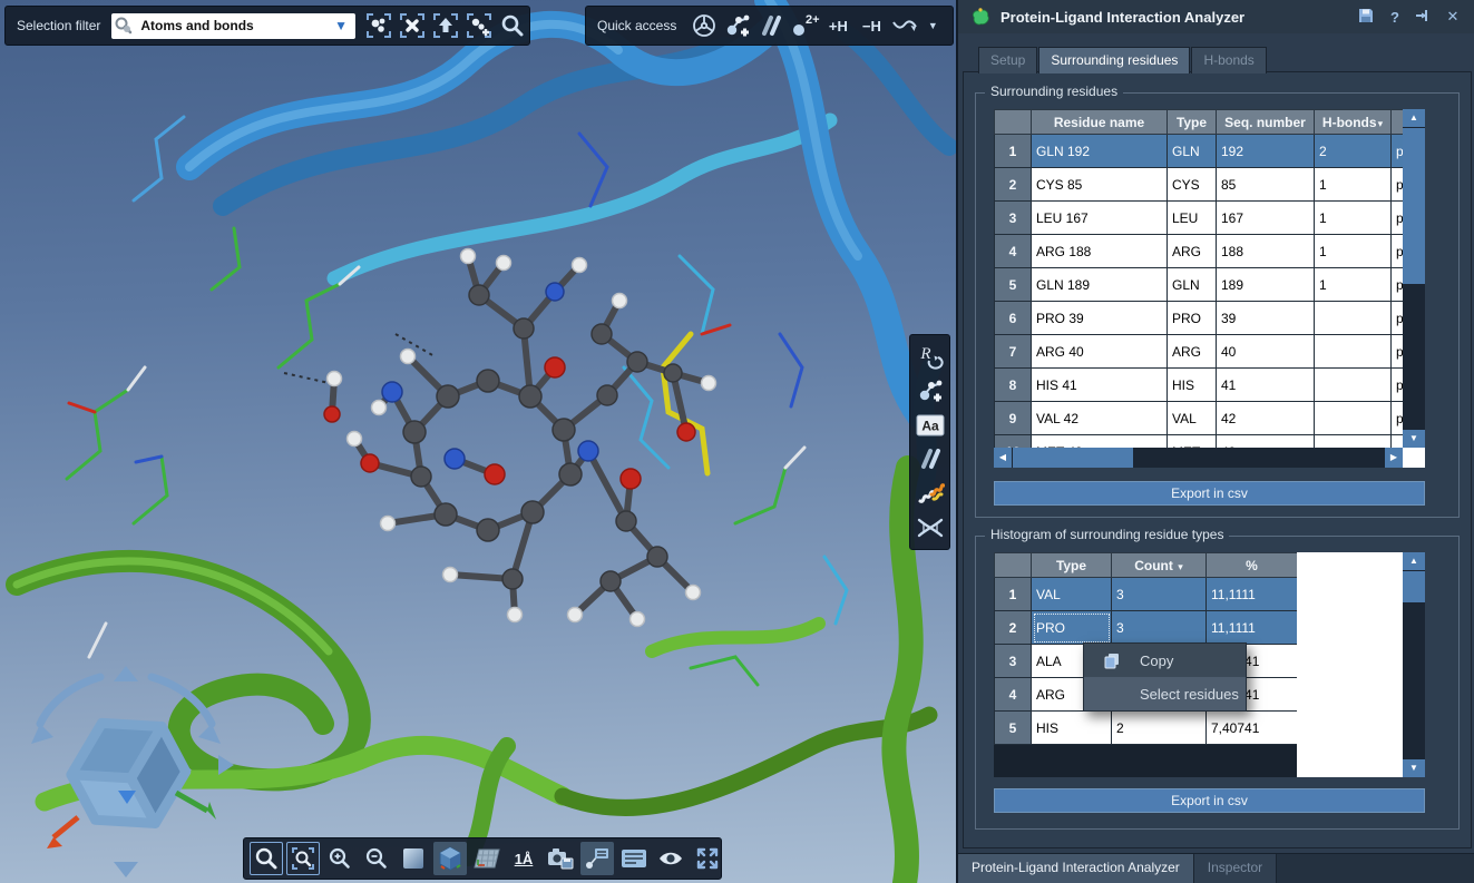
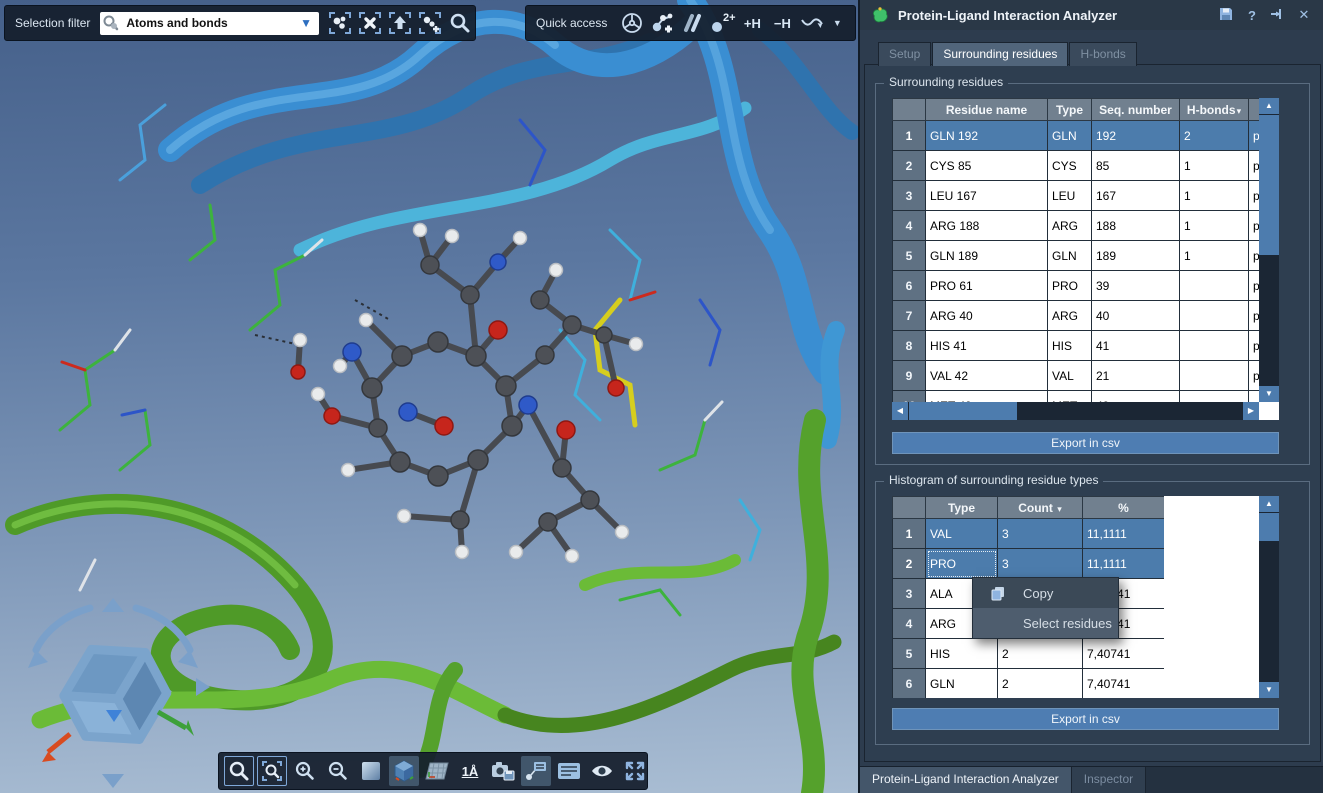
  Selection filter
  Atoms and bonds
  ▼
  Quick access
  2+
  +H
  −H
  ▼
- R
- Aa
  1Å
  Protein-Ligand Interaction Analyzer
  ?
  ✕
  Setup
  Surrounding residues
  H-bonds
  Surrounding residues
  	Residue name	Type	Seq. number	H-bonds▾
  1	GLN 192	GLN	192	2	p
  2	CYS 85	CYS	85	1	p
  3	LEU 167	LEU	167	1	p
  4	ARG 188	ARG	188	1	p
  5	GLN 189	GLN	189	1	p
- 6	PRO 39	PRO	39		p
+ 6	PRO 61	PRO	39		p
  7	ARG 40	ARG	40		p
  8	HIS 41	HIS	41		p
- 9	VAL 42	VAL	42		p
+ 9	VAL 42	VAL	21		p
  ▲
  ▼
  ◀
  ▶
  Export in csv
  Histogram of surrounding residue types
  	Type	Count ▾	%
  1	VAL	3	11,1111
  2	PRO	3	11,1111
  5	HIS	2	7,40741
+ 6	GLN	2	7,40741
  ▲
  ▼
  Export in csv
  Protein-Ligand Interaction Analyzer
  Inspector
  Copy
  Select residues
